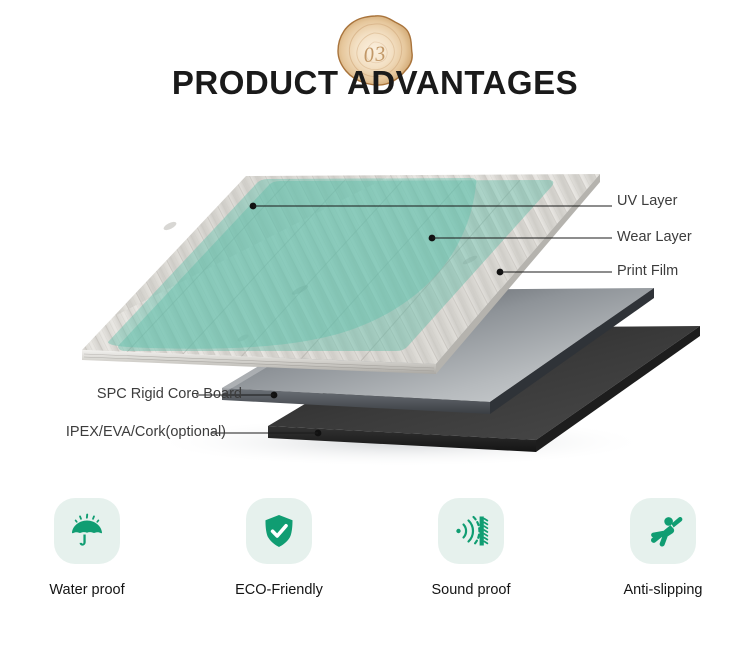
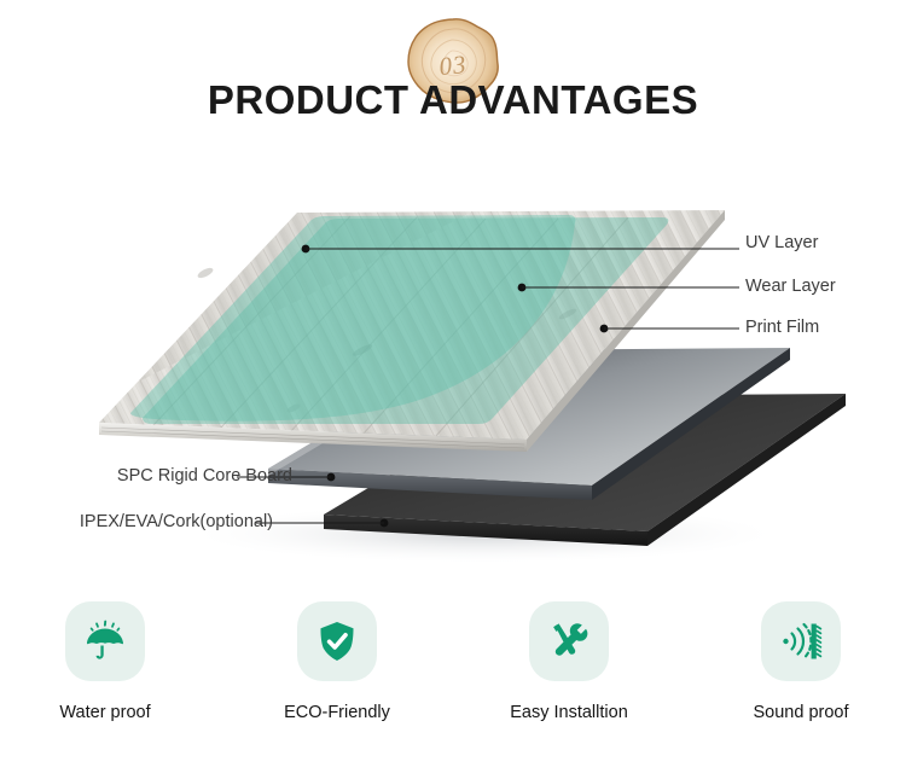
  PRODUCT ADVANTAGES
  UV Layer
  Wear Layer
  Print Film
  SPC Rigid Core Board
  IPEX/EVA/Cork(optional)
  Water proof
  ECO-Friendly
+ Easy Installtion
  Sound proof
- Anti-slipping
